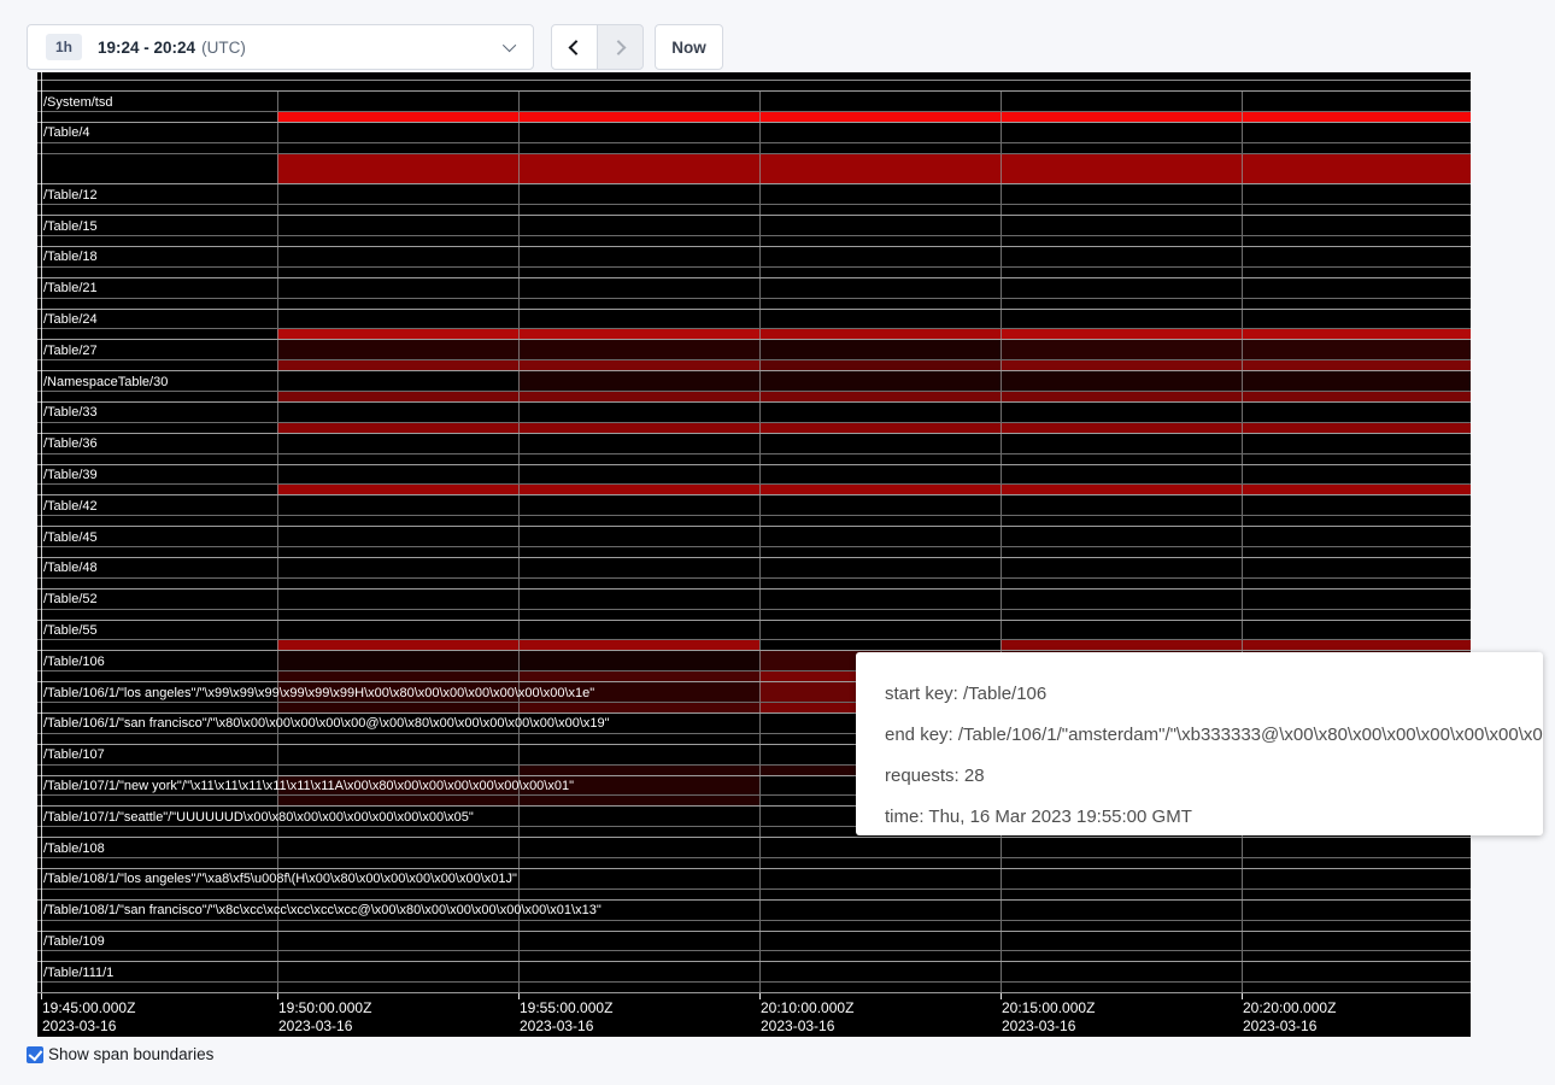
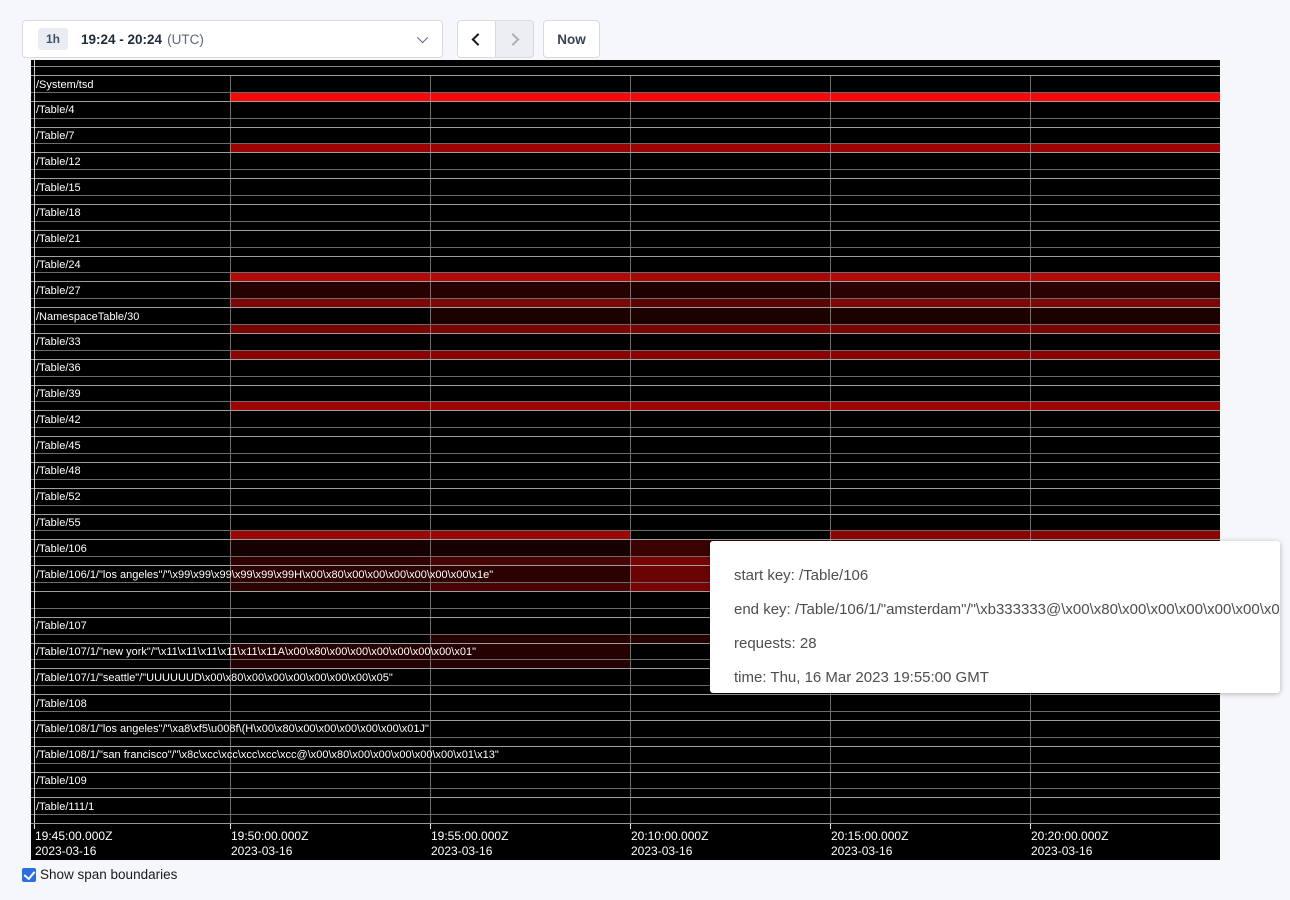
  1h
  19:24 - 20:24
  (UTC)
  Now
  /System/tsd
  /Table/4
+ /Table/7
  /Table/12
  /Table/15
  /Table/18
  /Table/21
  /Table/24
  /Table/27
  /NamespaceTable/30
  /Table/33
  /Table/36
  /Table/39
  /Table/42
  /Table/45
  /Table/48
  /Table/52
  /Table/55
  /Table/106
  /Table/106/1/"los angeles"/"\x99\x99\x99\x99\x99\x99H\x00\x80\x00\x00\x00\x00\x00\x00\x1e"
- /Table/106/1/"san francisco"/"\x80\x00\x00\x00\x00\x00@\x00\x80\x00\x00\x00\x00\x00\x00\x19"
  /Table/107
  /Table/107/1/"new york"/"\x11\x11\x11\x11\x11\x11A\x00\x80\x00\x00\x00\x00\x00\x00\x01"
  /Table/107/1/"seattle"/"UUUUUUD\x00\x80\x00\x00\x00\x00\x00\x00\x05"
  /Table/108
  /Table/108/1/"los angeles"/"\xa8\xf5\u008f\(H\x00\x80\x00\x00\x00\x00\x00\x01J"
  /Table/108/1/"san francisco"/"\x8c\xcc\xcc\xcc\xcc\xcc@\x00\x80\x00\x00\x00\x00\x00\x01\x13"
  /Table/109
  /Table/111/1
  19:45:00.000Z
  2023-03-16
  19:50:00.000Z
  2023-03-16
  19:55:00.000Z
  2023-03-16
  20:10:00.000Z
  2023-03-16
  20:15:00.000Z
  2023-03-16
  20:20:00.000Z
  2023-03-16
  start key: /Table/106
  end key: /Table/106/1/"amsterdam"/"\xb333333@\x00\x80\x00\x00\x00\x00\x00\x0
  requests: 28
  time: Thu, 16 Mar 2023 19:55:00 GMT
  Show span boundaries
